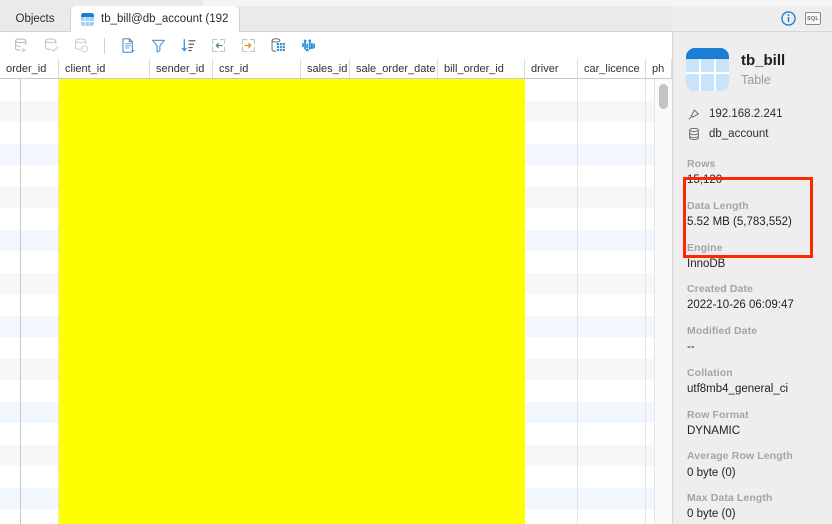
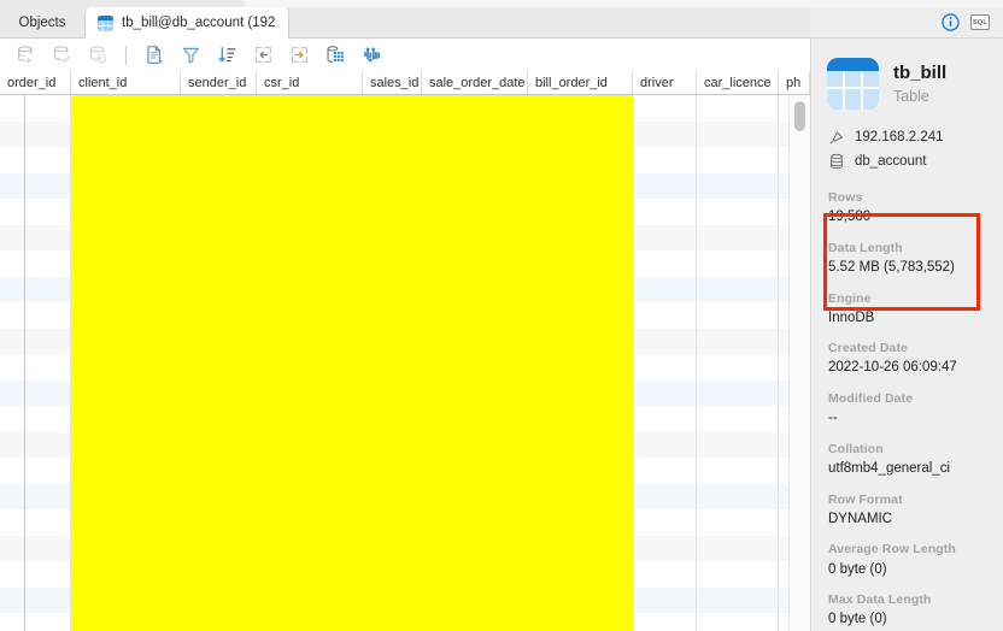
  Objects
  tb_bill@db_account (192
  order_id
  client_id
  sender_id
  csr_id
  sales_id
  sale_order_date
  bill_order_id
  driver
  car_licence
  ph
  tb_bill
  Table
  192.168.2.241
  db_account
  Rows
- 15,120
+ 19,580
  Data Length
  5.52 MB (5,783,552)
  Engine
  InnoDB
  Created Date
  2022-10-26 06:09:47
  Modified Date
  --
  Collation
  utf8mb4_general_ci
  Row Format
  DYNAMIC
  Average Row Length
  0 byte (0)
  Max Data Length
  0 byte (0)
